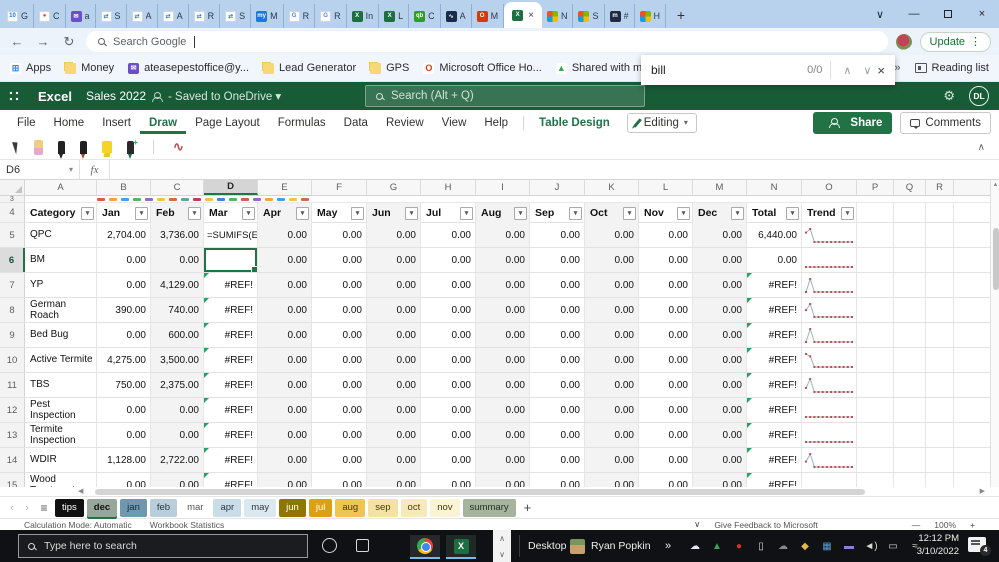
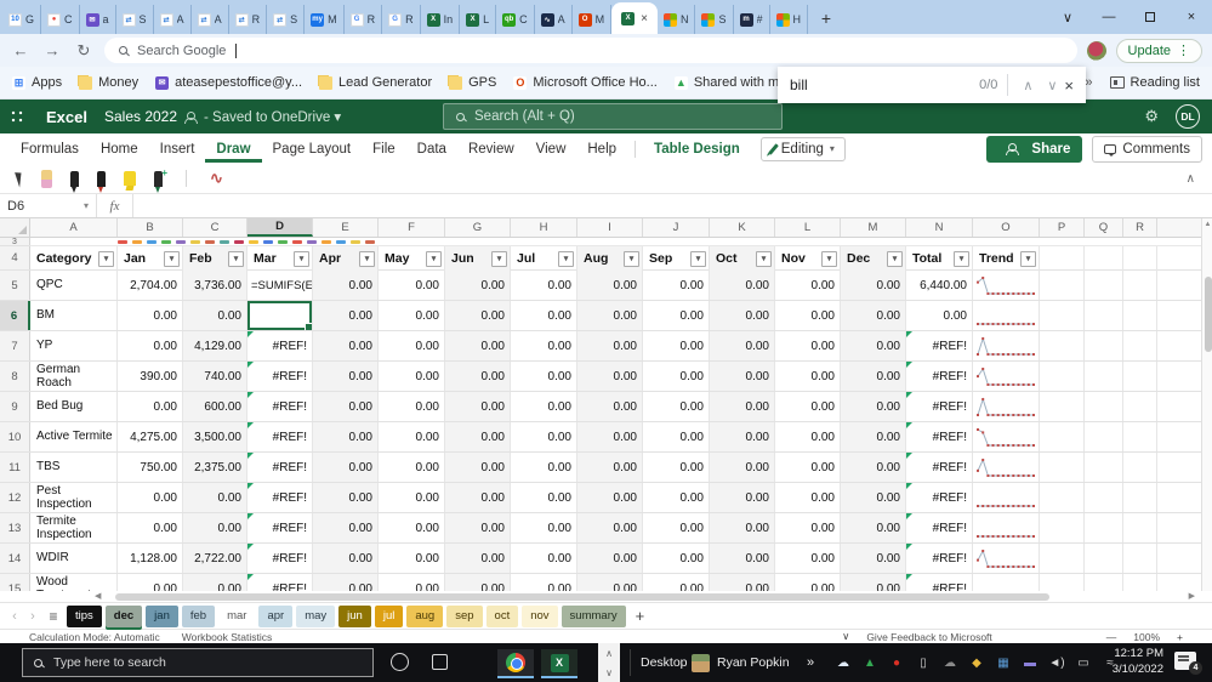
  G
  C
  a
  S
  A
  A
  R
  S
  M
  R
  R
  In
  L
  C
  A
  M
  ×
  N
  S
  #
  H
  +
  ∨
  —
  ×
  ←
  →
  ↻
  Search Google
  Update
  ⋮
  ⊞
  Apps
  Money
  ateasepestoffice@y...
  Lead Generator
  GPS
  O
  Microsoft Office Ho...
  ▲
  »
  Reading list
  bill
  0/0
  ∧
  ∨
  ×
  Excel
  Sales 2022
  - Saved to OneDrive ▾
  Search (Alt + Q)
  ⚙
  DL
- File
+ Formulas
  Home
  Insert
  Draw
  Page Layout
- Formulas
+ File
  Data
  Review
  View
  Help
  Table Design
  Editing
  ▾
  Share
  Comments
  +
  ∿
  ∧
  D6
  ▾
  fx
  A
  B
  C
  D
  E
  F
  G
  H
  I
  J
  K
  L
  M
  N
  O
  P
  Q
  R
  4
  Category
  Jan
  Feb
  Mar
  Apr
  May
  Jun
  Jul
  Aug
  Sep
  Oct
  Nov
  Dec
  Total
  Trend
  5
  QPC
  2,704.00
  3,736.00
  =SUMIFS(E
  0.00
  0.00
  0.00
  0.00
  0.00
  0.00
  0.00
  0.00
  0.00
  6,440.00
  6
  BM
  0.00
  0.00
  0.00
  0.00
  0.00
  0.00
  0.00
  0.00
  0.00
  0.00
  0.00
  0.00
  7
  YP
  0.00
  4,129.00
  #REF!
  0.00
  0.00
  0.00
  0.00
  0.00
  0.00
  0.00
  0.00
  0.00
  #REF!
  8
  German Roach
  390.00
  740.00
  #REF!
  0.00
  0.00
  0.00
  0.00
  0.00
  0.00
  0.00
  0.00
  0.00
  #REF!
  9
  Bed Bug
  0.00
  600.00
  #REF!
  0.00
  0.00
  0.00
  0.00
  0.00
  0.00
  0.00
  0.00
  0.00
  #REF!
  10
  Active Termite
  4,275.00
  3,500.00
  #REF!
  0.00
  0.00
  0.00
  0.00
  0.00
  0.00
  0.00
  0.00
  0.00
  #REF!
  11
  TBS
  750.00
  2,375.00
  #REF!
  0.00
  0.00
  0.00
  0.00
  0.00
  0.00
  0.00
  0.00
  0.00
  #REF!
  12
  Pest Inspection
  0.00
  0.00
  #REF!
  0.00
  0.00
  0.00
  0.00
  0.00
  0.00
  0.00
  0.00
  0.00
  #REF!
  13
  Termite Inspection
  0.00
  0.00
  #REF!
  0.00
  0.00
  0.00
  0.00
  0.00
  0.00
  0.00
  0.00
  0.00
  #REF!
  14
  WDIR
  1,128.00
  2,722.00
  #REF!
  0.00
  0.00
  0.00
  0.00
  0.00
  0.00
  0.00
  0.00
  0.00
  #REF!
  15
  0.00
  0.00
  #REF!
  0.00
  0.00
  0.00
  0.00
  0.00
  0.00
  0.00
  0.00
  0.00
  #REF!
  ‹
  ›
  ≡
  tips
  dec
  jan
  feb
  mar
  apr
  may
  jun
  jul
  aug
  sep
  oct
  nov
  summary
  +
  Calculation Mode: Automatic
  Workbook Statistics
  ∨
  Give Feedback to Microsoft
  —
  100%
  +
  Type here to search
  X
  ∧
  ∨
  Desktop
  Ryan Popkin
  »
  ☁
  ▲
  ●
  ▯
  ☁
  ◆
  ▦
  ▬
  ◄)
  ▭
  ≈
  12:12 PM
  3/10/2022
